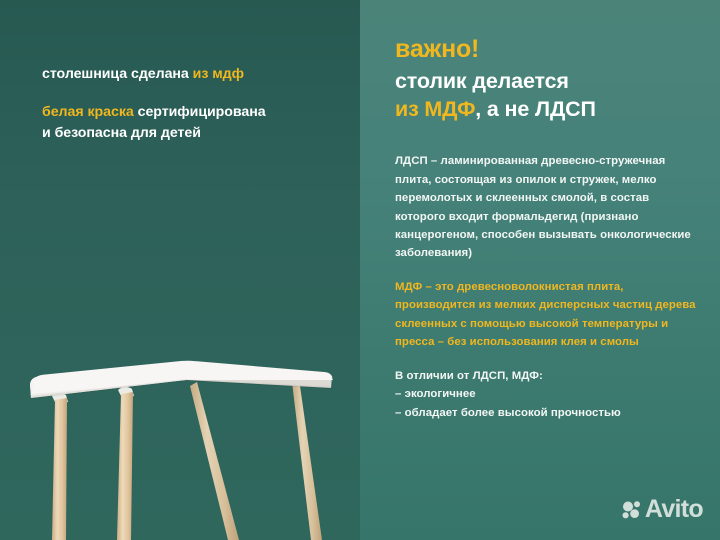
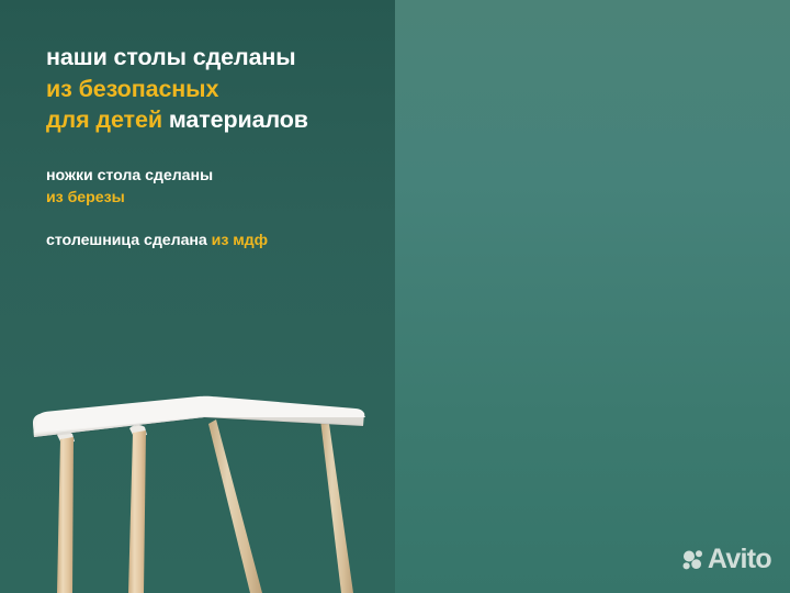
+ наши столы сделаны
+ из безопасных
+ для детей материалов
+ ножки стола сделаны
+ из березы
  столешница сделана из мдф
- белая краска сертифицирована
- и безопасна для детей
- важно!
- столик делается
- из МДФ, а не ЛДСП
- ЛДСП – ламинированная древесно-стружечная плита, состоящая из опилок и стружек, мелко перемолотых и склеенных смолой, в состав которого входит формальдегид (признано канцерогеном, способен вызывать онкологические заболевания)
- МДФ – это древесноволокнистая плита, производится из мелких дисперсных частиц дерева склеенных с помощью высокой температуры и пресса – без использования клея и смолы
- В отличии от ЛДСП, МДФ:
- – экологичнее
- – обладает более высокой прочностью
  Avito
